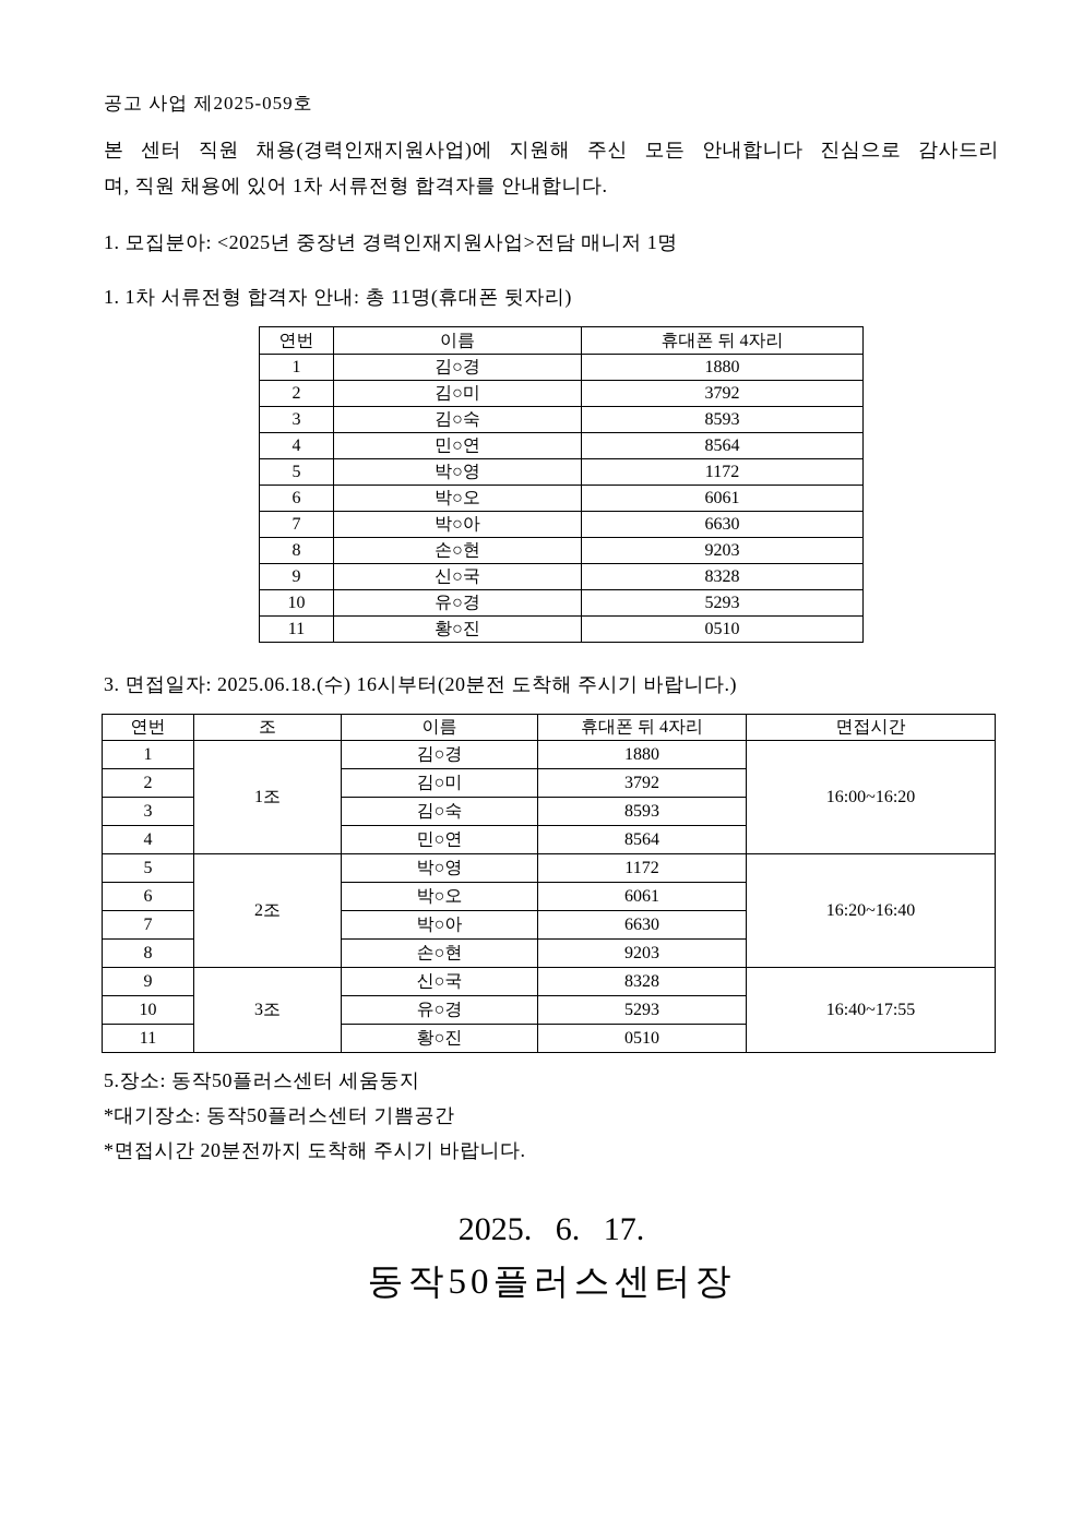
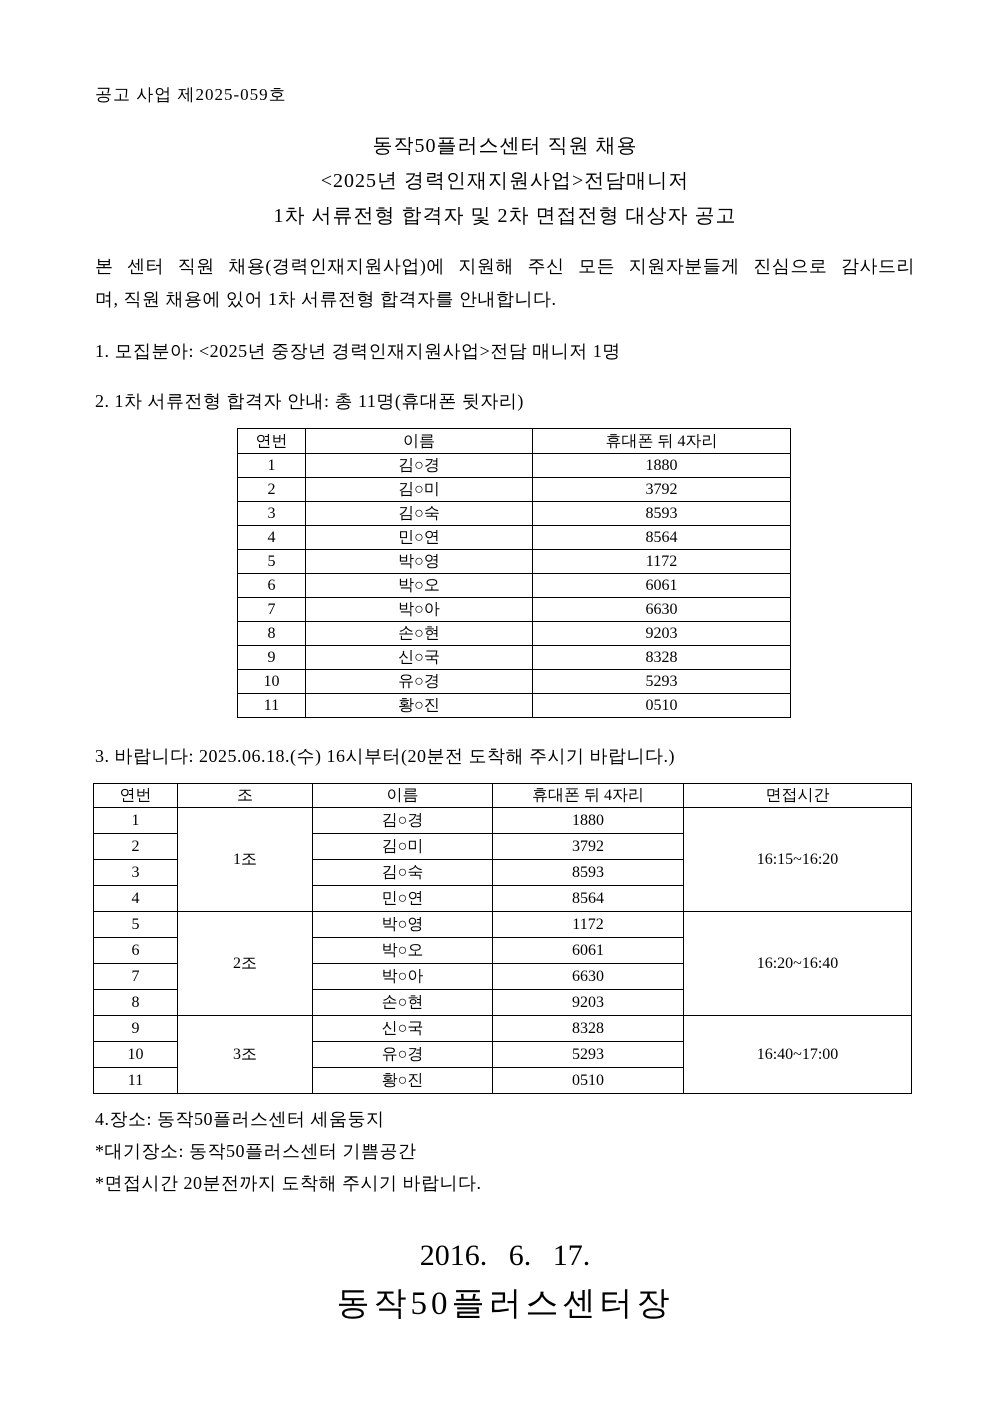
  공고 사업 제2025-059호
+ 동작50플러스센터 직원 채용
+ <2025년 경력인재지원사업>전담매니저
+ 1차 서류전형 합격자 및 2차 면접전형 대상자 공고
- 본 센터 직원 채용(경력인재지원사업)에 지원해 주신 모든 안내합니다 진심으로 감사드리
+ 본 센터 직원 채용(경력인재지원사업)에 지원해 주신 모든 지원자분들게 진심으로 감사드리
  며, 직원 채용에 있어 1차 서류전형 합격자를 안내합니다.
  1. 모집분아: <2025년 중장년 경력인재지원사업>전담 매니저 1명
- 1. 1차 서류전형 합격자 안내: 총 11명(휴대폰 뒷자리)
+ 2. 1차 서류전형 합격자 안내: 총 11명(휴대폰 뒷자리)
  연번	이름	휴대폰 뒤 4자리
  1	김○경	1880
  2	김○미	3792
  3	김○숙	8593
  4	민○연	8564
  5	박○영	1172
  6	박○오	6061
  7	박○아	6630
  8	손○현	9203
  9	신○국	8328
  10	유○경	5293
  11	황○진	0510
- 3. 면접일자: 2025.06.18.(수) 16시부터(20분전 도착해 주시기 바랍니다.)
+ 3. 바랍니다: 2025.06.18.(수) 16시부터(20분전 도착해 주시기 바랍니다.)
  연번	조	이름	휴대폰 뒤 4자리	면접시간
- 1	1조	김○경	1880	16:00~16:20
+ 1	1조	김○경	1880	16:15~16:20
  2	김○미	3792
  3	김○숙	8593
  4	민○연	8564
  5	2조	박○영	1172	16:20~16:40
  6	박○오	6061
  7	박○아	6630
  8	손○현	9203
- 9	3조	신○국	8328	16:40~17:55
+ 9	3조	신○국	8328	16:40~17:00
  10	유○경	5293
  11	황○진	0510
- 5.장소: 동작50플러스센터 세움둥지
+ 4.장소: 동작50플러스센터 세움둥지
  *대기장소: 동작50플러스센터 기쁨공간
  *면접시간 20분전까지 도착해 주시기 바랍니다.
- 2025. 6. 17.
+ 2016. 6. 17.
  동작50플러스센터장
